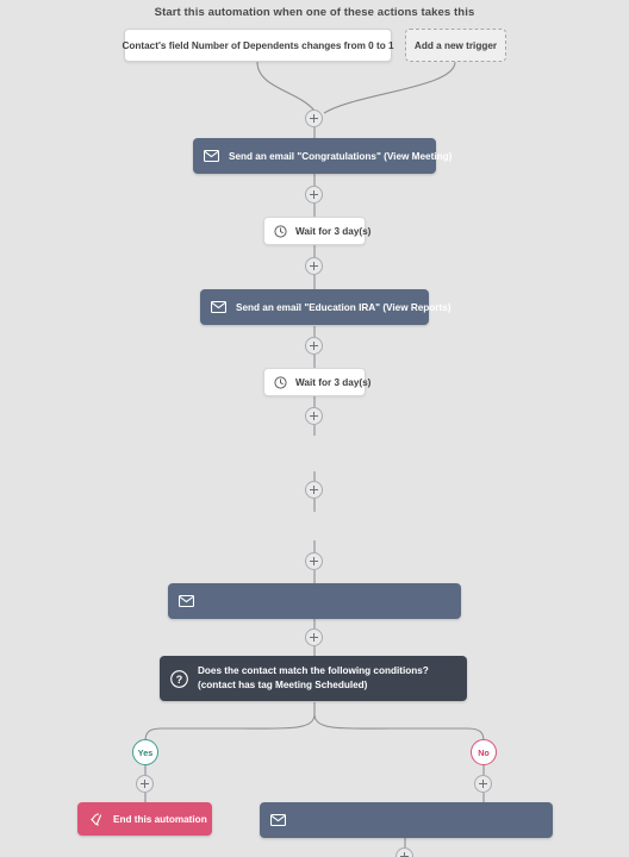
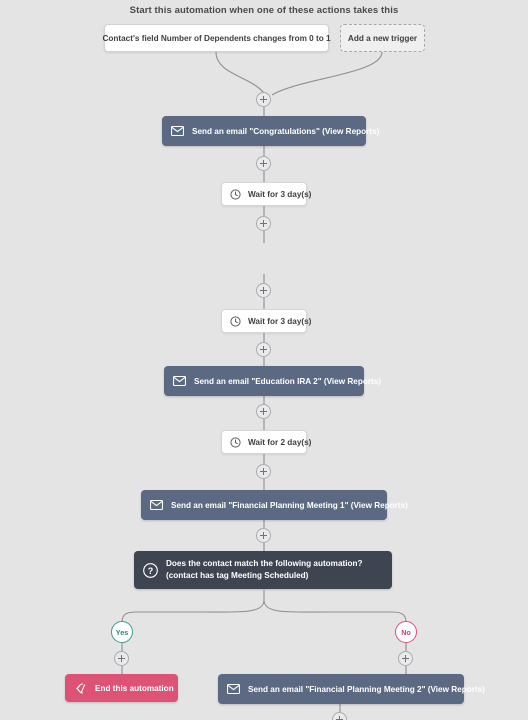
  Start this automation when one of these actions takes this
  Contact's field Number of Dependents changes from 0 to 1
  Add a new trigger
- Send an email "Congratulations" (View Meeting)
+ Send an email "Congratulations" (View Reports)
  Wait for 3 day(s)
- Send an email "Education IRA" (View Reports)
  Wait for 3 day(s)
+ Send an email "Education IRA 2" (View Reports)
+ Wait for 2 day(s)
+ Send an email "Financial Planning Meeting 1" (View Reports)
  ?
- Does the contact match the following conditions? (contact has tag Meeting Scheduled)
+ Does the contact match the following automation? (contact has tag Meeting Scheduled)
  Yes
  No
  End this automation
+ Send an email "Financial Planning Meeting 2" (View Reports)
